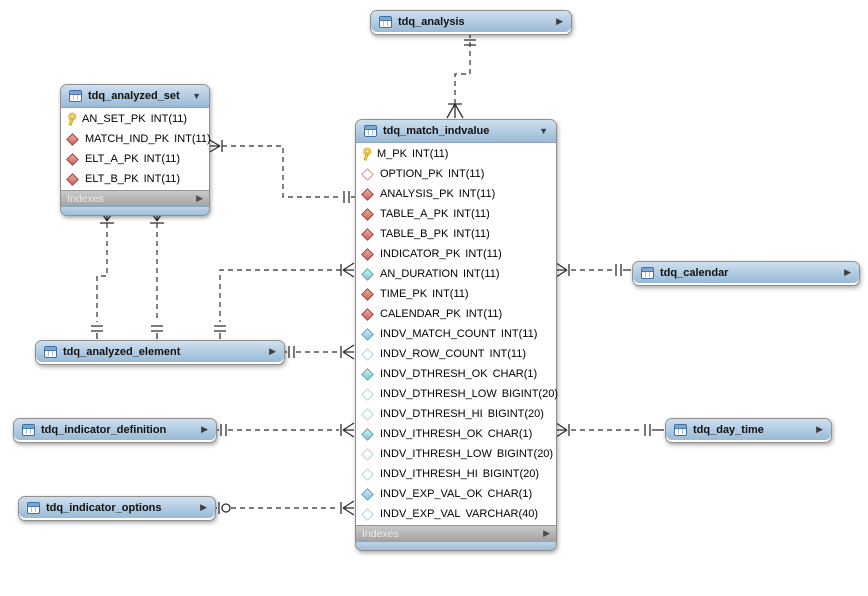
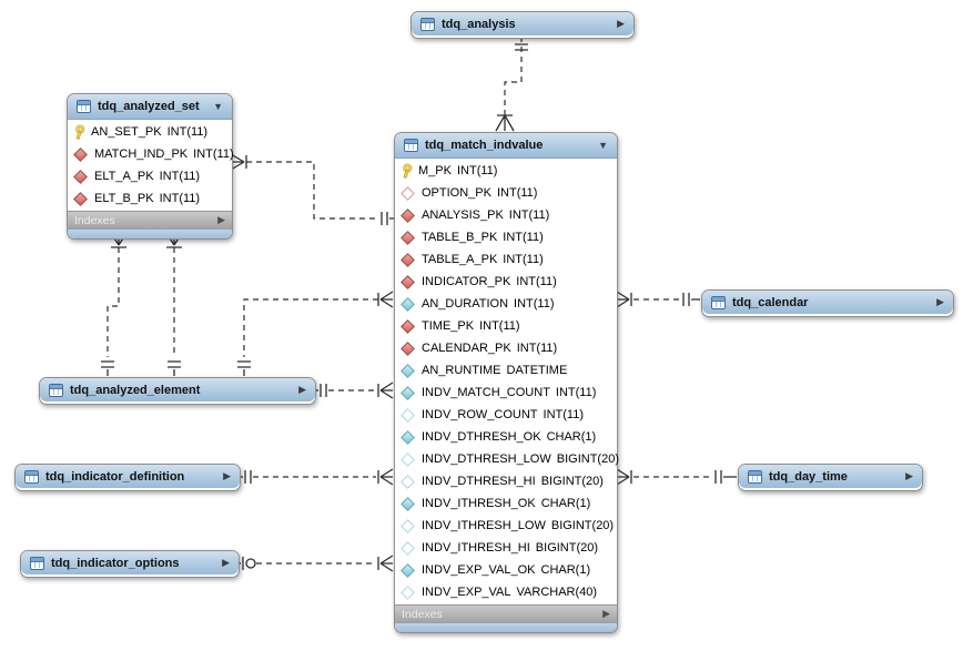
  tdq_analysis
  ▶
  tdq_analyzed_element
  ▶
  tdq_indicator_definition
  ▶
  tdq_indicator_options
  ▶
  tdq_calendar
  ▶
  tdq_day_time
  ▶
  tdq_analyzed_set
  ▼
  AN_SET_PK
  INT(11)
  MATCH_IND_PK
  INT(11)
  ELT_A_PK
  INT(11)
  ELT_B_PK
  INT(11)
  Indexes
  ▶
  tdq_match_indvalue
  ▼
  M_PK
  INT(11)
  OPTION_PK
  INT(11)
  ANALYSIS_PK
  INT(11)
- TABLE_A_PK
+ TABLE_B_PK
  INT(11)
- TABLE_B_PK
+ TABLE_A_PK
  INT(11)
  INDICATOR_PK
  INT(11)
  AN_DURATION
  INT(11)
  TIME_PK
  INT(11)
  CALENDAR_PK
  INT(11)
+ AN_RUNTIME
+ DATETIME
  INDV_MATCH_COUNT
  INT(11)
  INDV_ROW_COUNT
  INT(11)
  INDV_DTHRESH_OK
  CHAR(1)
  INDV_DTHRESH_LOW
  BIGINT(20)
  INDV_DTHRESH_HI
  BIGINT(20)
  INDV_ITHRESH_OK
  CHAR(1)
  INDV_ITHRESH_LOW
  BIGINT(20)
  INDV_ITHRESH_HI
  BIGINT(20)
  INDV_EXP_VAL_OK
  CHAR(1)
  INDV_EXP_VAL
  VARCHAR(40)
  Indexes
  ▶
